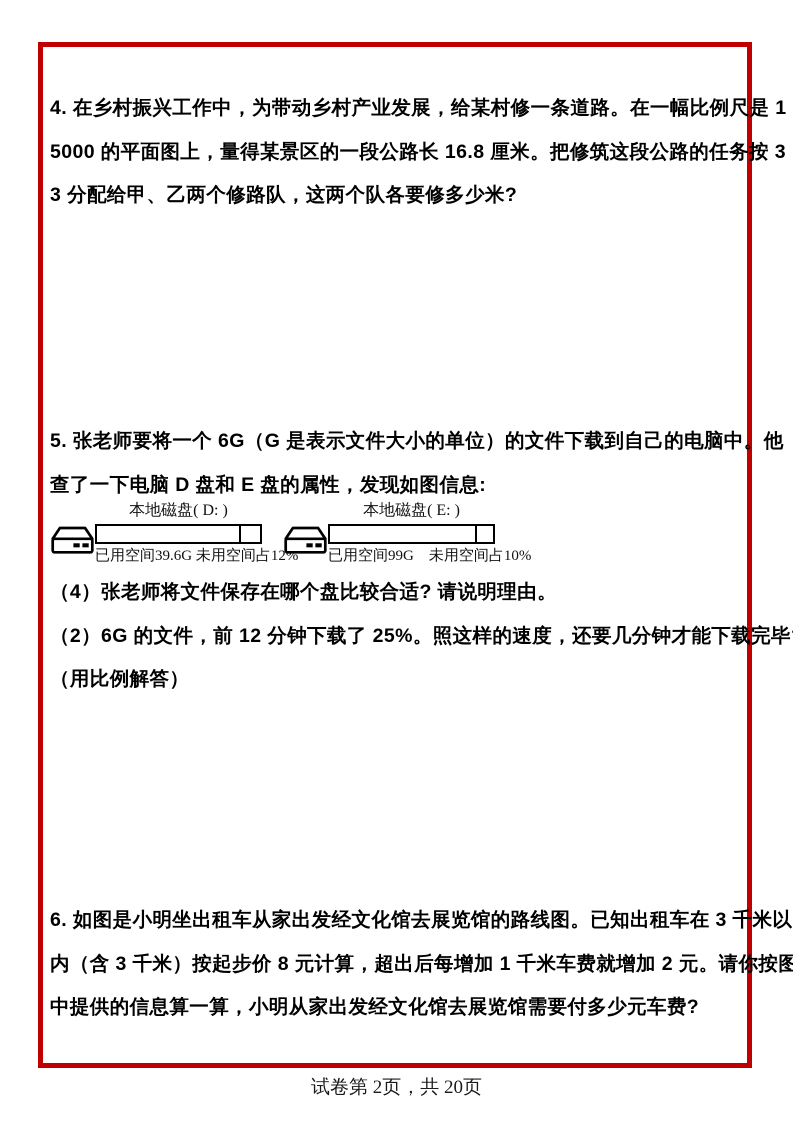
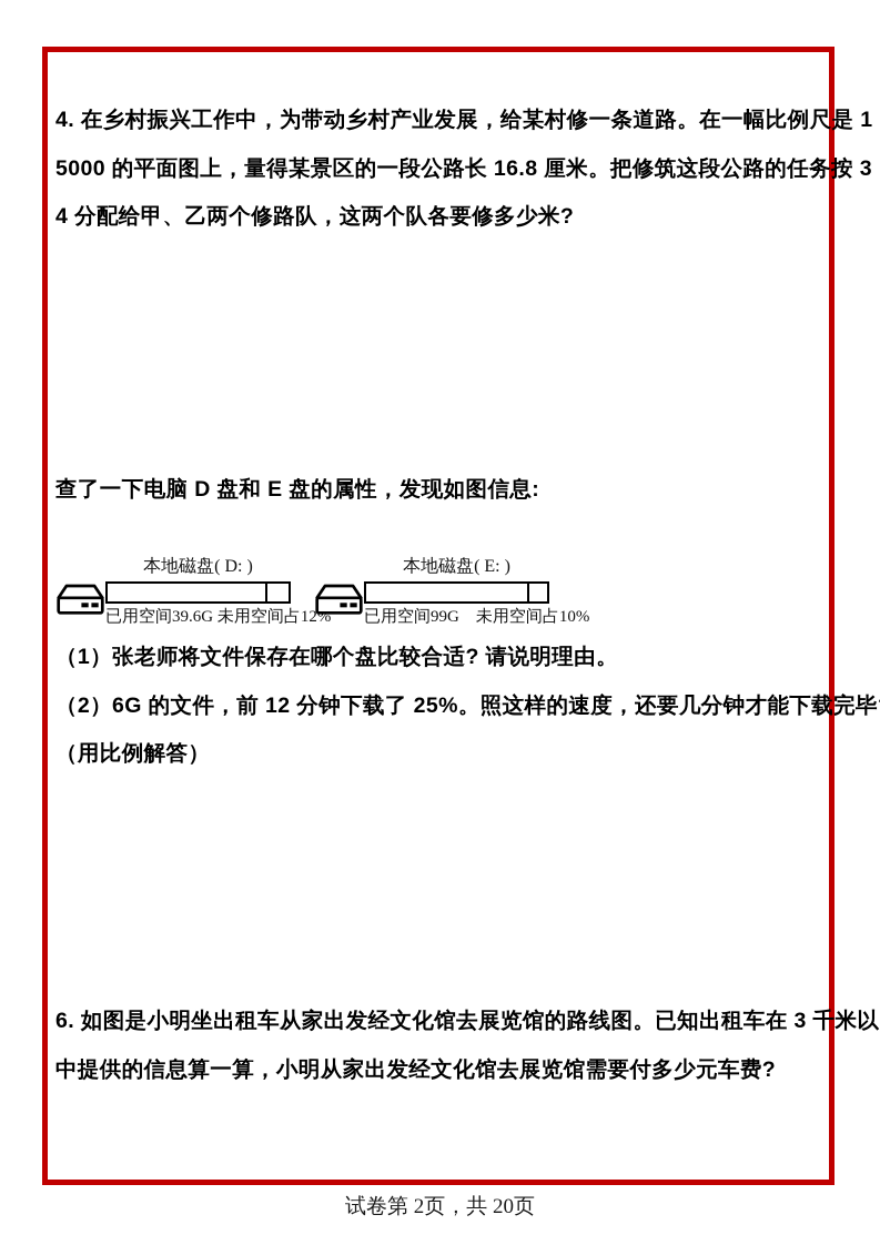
  4. 在乡村振兴工作中，为带动乡村产业发展，给某村修一条道路。在一幅比例尺是 1
  5000 的平面图上，量得某景区的一段公路长 16.8 厘米。把修筑这段公路的任务按 3
- 3 分配给甲、乙两个修路队，这两个队各要修多少米?
+ 4 分配给甲、乙两个修路队，这两个队各要修多少米?
- 5. 张老师要将一个 6G（G 是表示文件大小的单位）的文件下载到自己的电脑中。他
  查了一下电脑 D 盘和 E 盘的属性，发现如图信息:
  本地磁盘( D: )
  已用空间39.6G 未用空间占12%
  本地磁盘( E: )
  已用空间99G 未用空间占10%
- （4）张老师将文件保存在哪个盘比较合适? 请说明理由。
+ （1）张老师将文件保存在哪个盘比较合适? 请说明理由。
  （2）6G 的文件，前 12 分钟下载了 25%。照这样的速度，还要几分钟才能下载完毕
  （用比例解答）
  6. 如图是小明坐出租车从家出发经文化馆去展览馆的路线图。已知出租车在 3 千米以
- 内（含 3 千米）按起步价 8 元计算，超出后每增加 1 千米车费就增加 2 元。请你按图
  中提供的信息算一算，小明从家出发经文化馆去展览馆需要付多少元车费?
  试卷第 2页，共 20页
